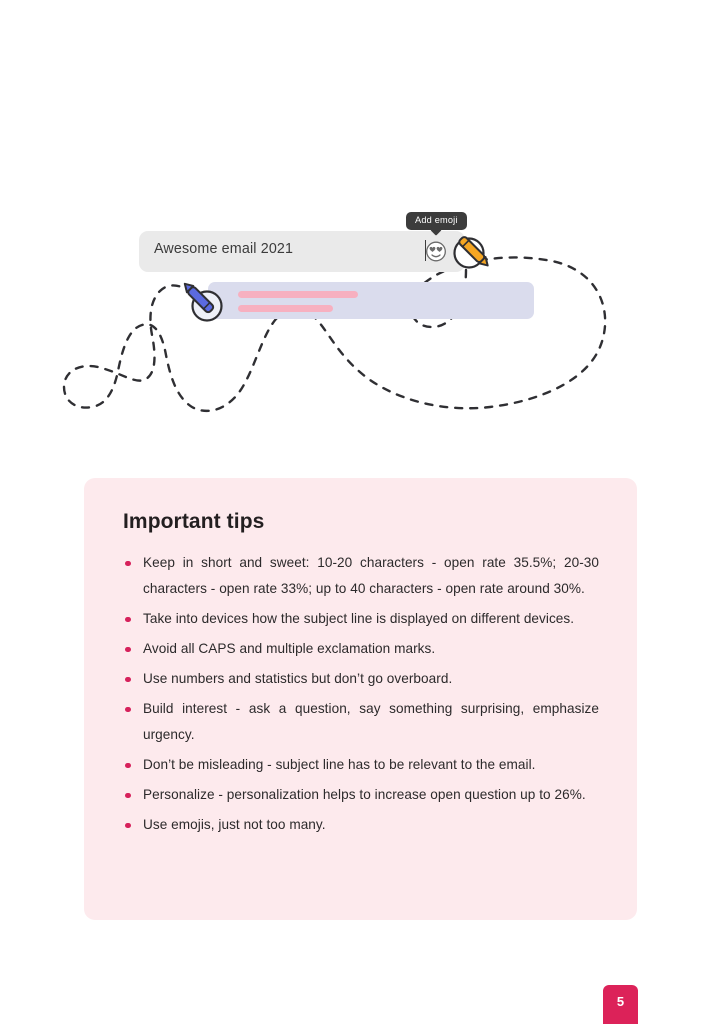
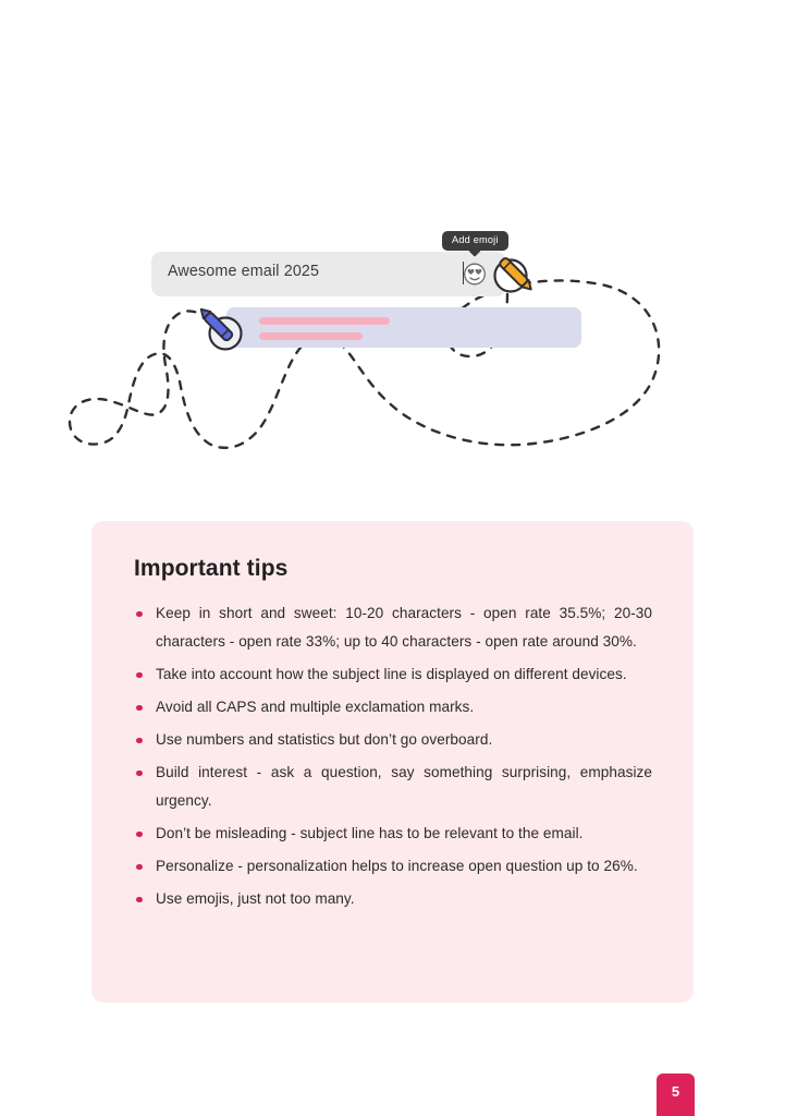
- Awesome email 2021
+ Awesome email 2025
  Add emoji
  Important tips
  Keep in short and sweet: 10-20 characters - open rate 35.5%; 20-30 characters - open rate 33%; up to 40 characters - open rate around 30%.
- Take into devices how the subject line is displayed on different devices.
+ Take into account how the subject line is displayed on different devices.
  Avoid all CAPS and multiple exclamation marks.
  Use numbers and statistics but don’t go overboard.
  Build interest - ask a question, say something surprising, emphasize urgency.
  Don’t be misleading - subject line has to be relevant to the email.
  Personalize - personalization helps to increase open question up to 26%.
  Use emojis, just not too many.
  5
